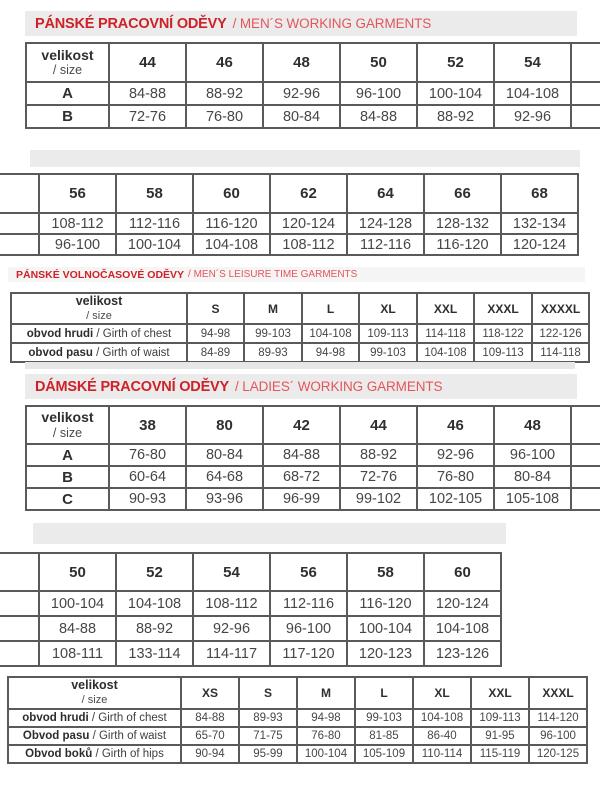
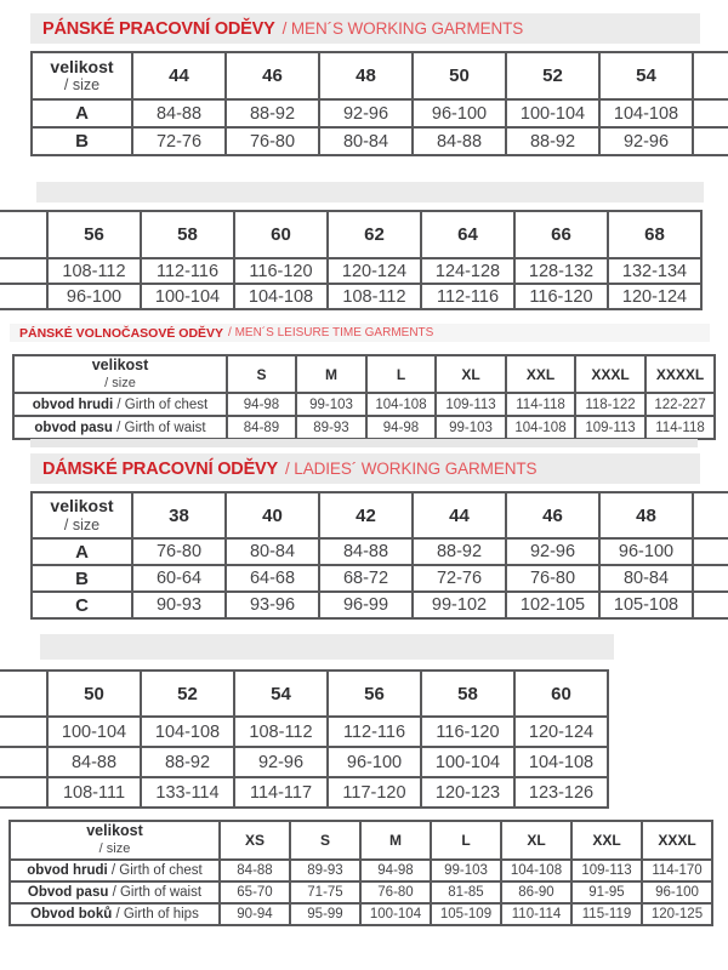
  PÁNSKÉ PRACOVNÍ ODĚVY
  / MEN´S WORKING GARMENTS
  velikost/ size	44	46	48	50	52	54
  A	84-88	88-92	92-96	96-100	100-104	104-108
  B	72-76	76-80	80-84	84-88	88-92	92-96
  	56	58	60	62	64	66	68
  	108-112	112-116	116-120	120-124	124-128	128-132	132-134
  	96-100	100-104	104-108	108-112	112-116	116-120	120-124
  PÁNSKÉ VOLNOČASOVÉ ODĚVY
  / MEN´S LEISURE TIME GARMENTS
  velikost/ size	S	M	L	XL	XXL	XXXL	XXXXL
- obvod hrudi / Girth of chest	94-98	99-103	104-108	109-113	114-118	118-122	122-126
+ obvod hrudi / Girth of chest	94-98	99-103	104-108	109-113	114-118	118-122	122-227
  obvod pasu / Girth of waist	84-89	89-93	94-98	99-103	104-108	109-113	114-118
  DÁMSKÉ PRACOVNÍ ODĚVY
  / LADIES´ WORKING GARMENTS
- velikost/ size	38	80	42	44	46	48
+ velikost/ size	38	40	42	44	46	48
  A	76-80	80-84	84-88	88-92	92-96	96-100
  B	60-64	64-68	68-72	72-76	76-80	80-84
  C	90-93	93-96	96-99	99-102	102-105	105-108
  	50	52	54	56	58	60
  	100-104	104-108	108-112	112-116	116-120	120-124
  	84-88	88-92	92-96	96-100	100-104	104-108
  	108-111	133-114	114-117	117-120	120-123	123-126
  velikost/ size	XS	S	M	L	XL	XXL	XXXL
- obvod hrudi / Girth of chest	84-88	89-93	94-98	99-103	104-108	109-113	114-120
+ obvod hrudi / Girth of chest	84-88	89-93	94-98	99-103	104-108	109-113	114-170
- Obvod pasu / Girth of waist	65-70	71-75	76-80	81-85	86-40	91-95	96-100
+ Obvod pasu / Girth of waist	65-70	71-75	76-80	81-85	86-90	91-95	96-100
  Obvod boků / Girth of hips	90-94	95-99	100-104	105-109	110-114	115-119	120-125
